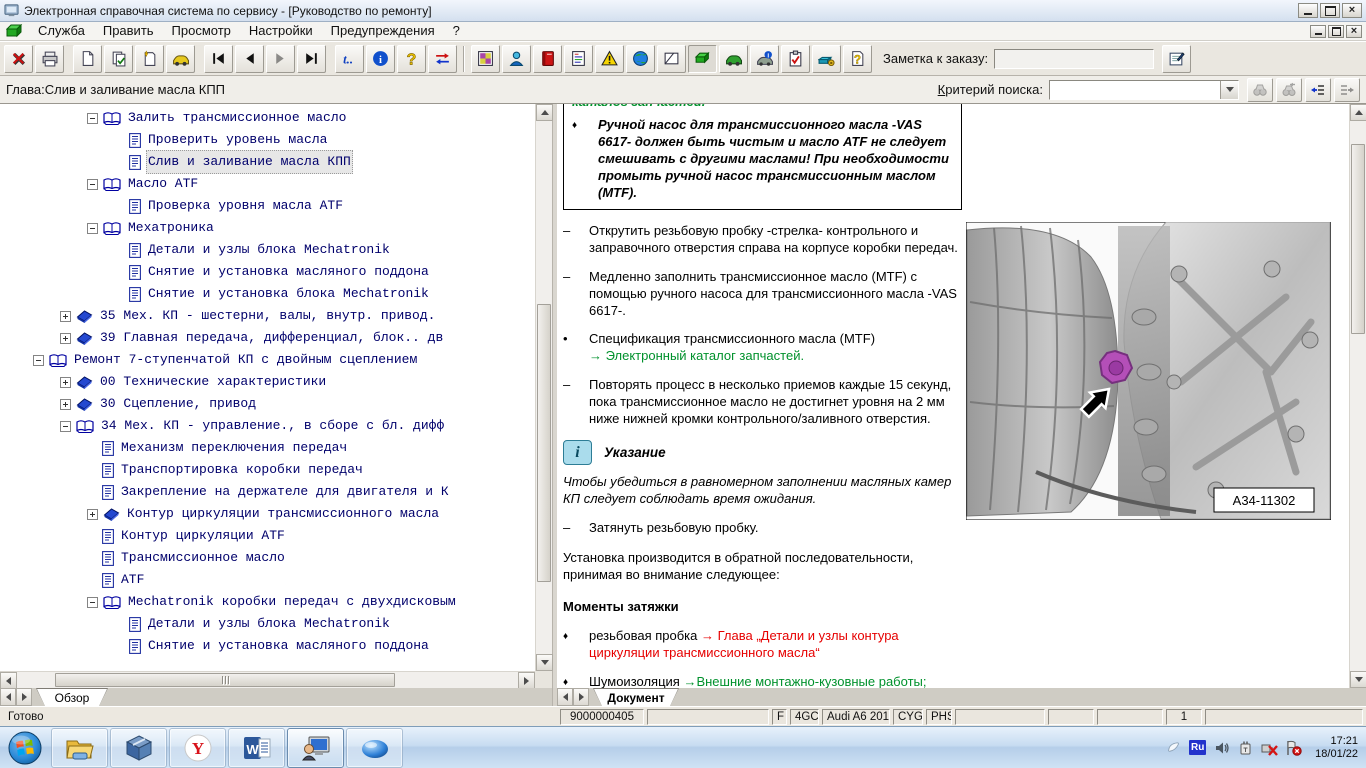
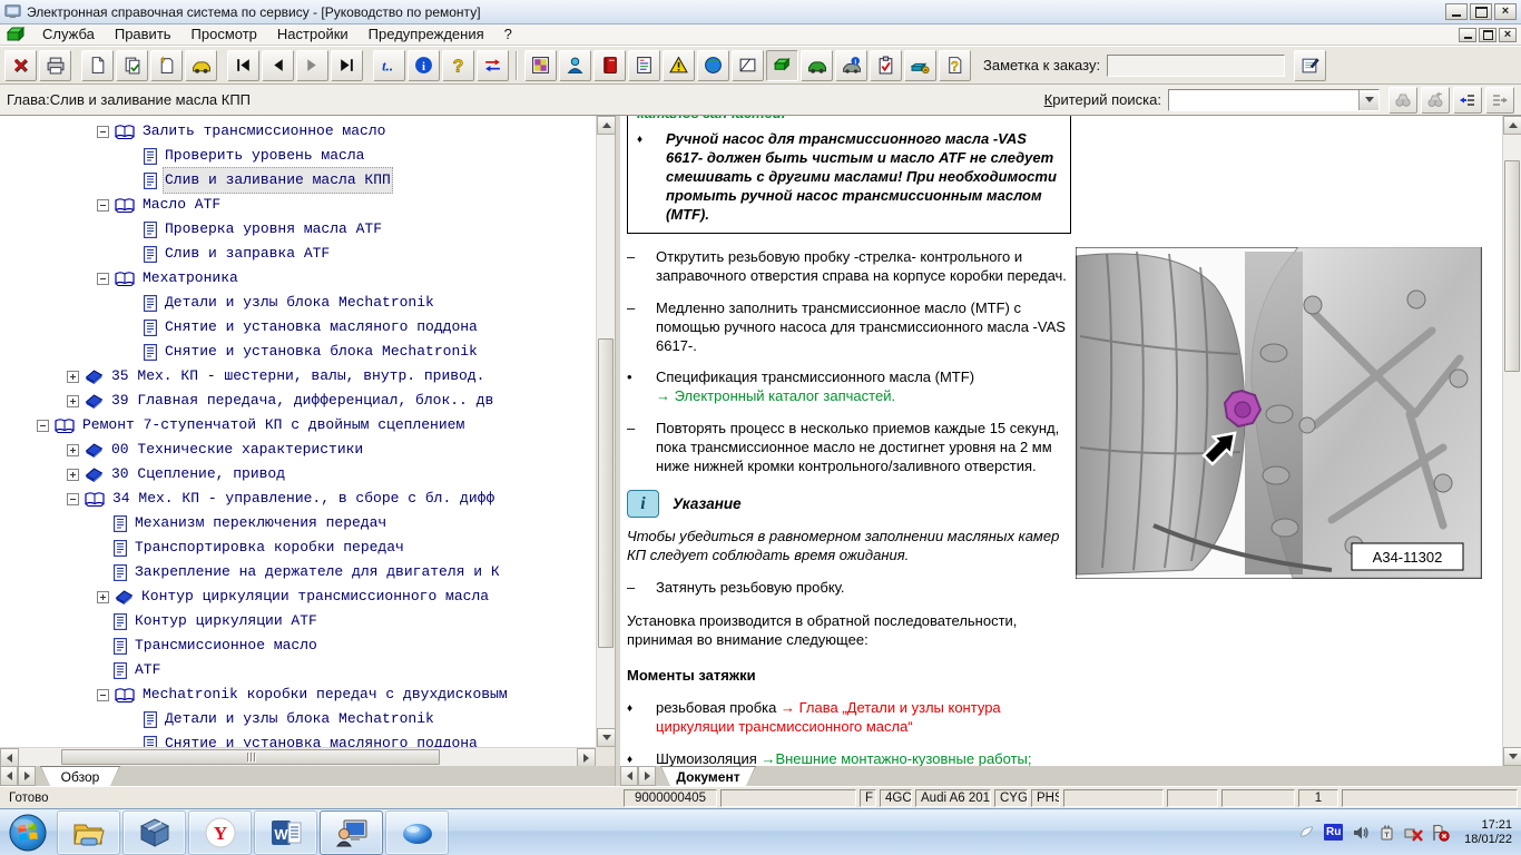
  Электронная справочная система по сервису - [Руководство по ремонту]
  ×
  Служба Править Просмотр Настройки Предупреждения ?
  ×
  t..
  i
  ?
  ?
  Заметка к заказу:
  Глава:Слив и заливание масла КПП
  Критерий поиска:
  Залить трансмиссионное масло
  Проверить уровень масла
  Слив и заливание масла КПП
  Масло ATF
  Проверка уровня масла ATF
+ Слив и заправка ATF
  Мехатроника
  Детали и узлы блока Mechatronik
  Снятие и установка масляного поддона
  Снятие и установка блока Mechatronik
  35 Мех. КП - шестерни, валы, внутр. привод.
  39 Главная передача, дифференциал, блок.. дв
  Ремонт 7-ступенчатой КП с двойным сцеплением
  00 Технические характеристики
  30 Сцепление, привод
  34 Мех. КП - управление., в сборе с бл. дифф
  Механизм переключения передач
  Транспортировка коробки передач
  Закрепление на держателе для двигателя и К
  Контур циркуляции трансмиссионного масла
  Контур циркуляции ATF
  Трансмиссионное масло
  ATF
  Mechatronik коробки передач с двухдисковым
  Детали и узлы блока Mechatronik
  Снятие и установка масляного поддона
  ♦
  Ручной насос для трансмиссионного масла -VAS 6617- должен быть чистым и масло ATF не следует смешивать с другими маслами! При необходимости промыть ручной насос трансмиссионным маслом (MTF).
  –
  Открутить резьбовую пробку -стрелка- контрольного и заправочного отверстия справа на корпусе коробки передач.
  –
  Медленно заполнить трансмиссионное масло (MTF) с помощью ручного насоса для трансмиссионного масла -VAS 6617-.
  •
  Спецификация трансмиссионного масла (MTF)
  → Электронный каталог запчастей.
  –
  Повторять процесс в несколько приемов каждые 15 секунд, пока трансмиссионное масло не достигнет уровня на 2 мм ниже нижней кромки контрольного/заливного отверстия.
  i
  Указание
  Чтобы убедиться в равномерном заполнении масляных камер КП следует соблюдать время ожидания.
  –
  Затянуть резьбовую пробку.
  Установка производится в обратной последовательности, принимая во внимание следующее:
  Моменты затяжки
  ♦
  резьбовая пробка → Глава „Детали и узлы контура циркуляции трансмиссионного масла“
  ♦
  Шумоизоляция →Внешние монтажно-кузовные работы;
  A34-11302
  Обзор
  Документ
  Готово
  9000000405
  F
  4GC
  Audi A6 201
  CYG
  PHS
  1
  Y
  W
  Ru
  17:21
  18/01/22
